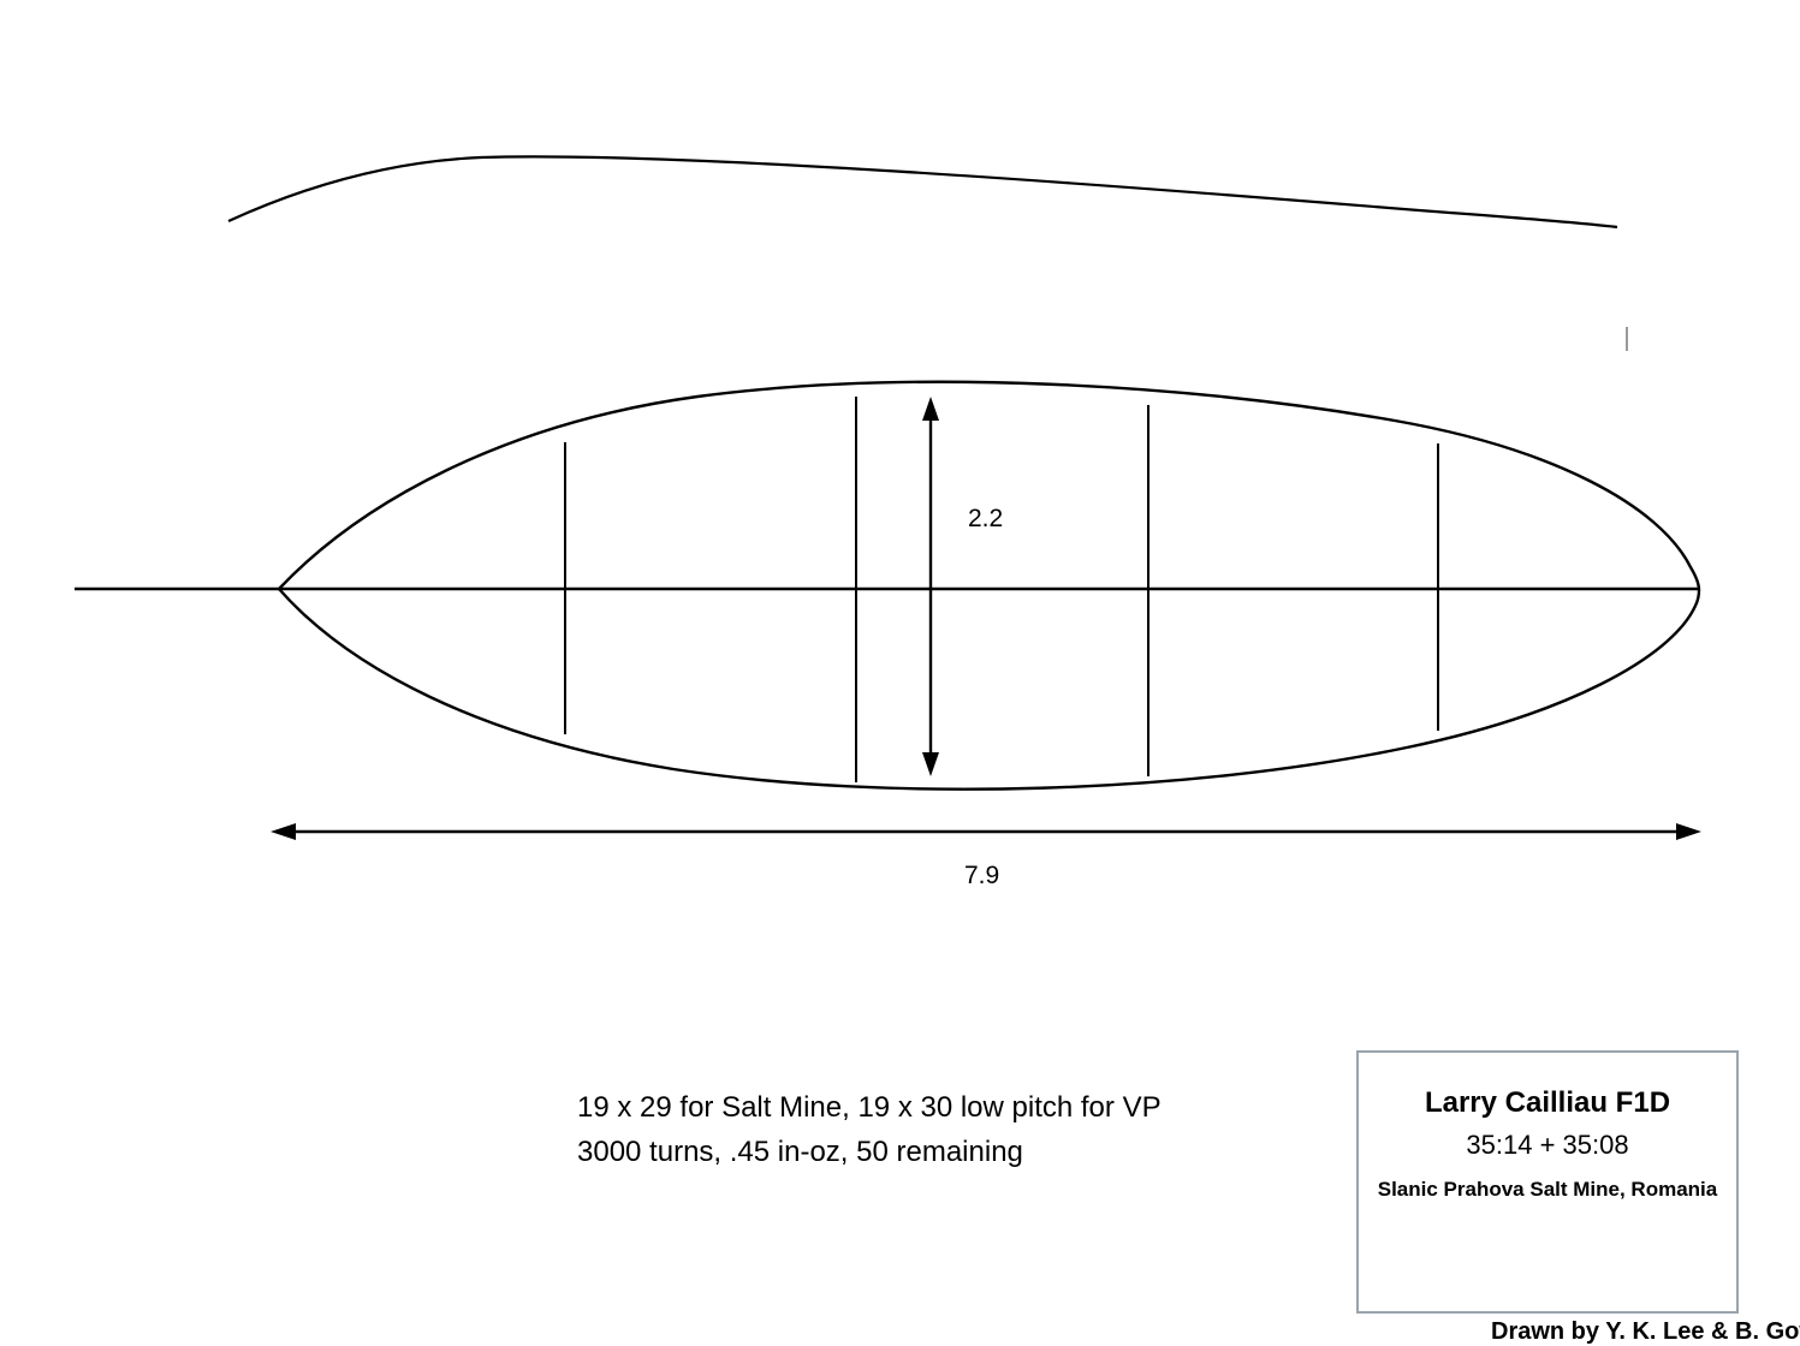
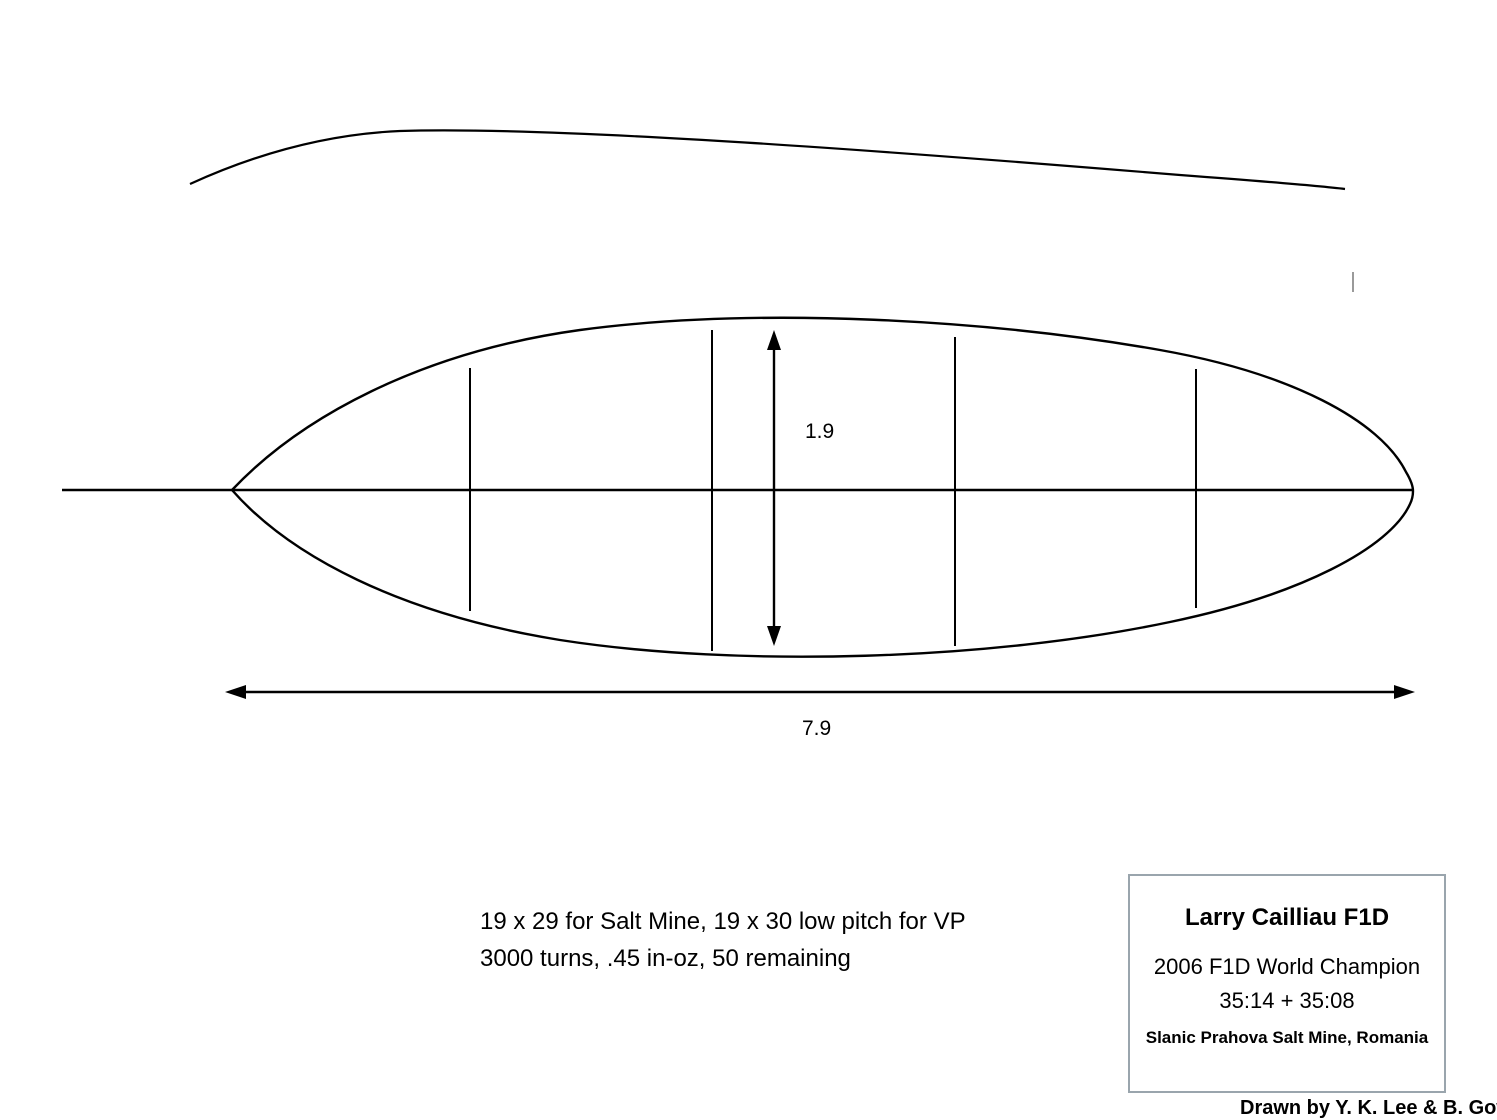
- 2.2
+ 1.9
  7.9
  19 x 29 for Salt Mine, 19 x 30 low pitch for VP
  3000 turns, .45 in-oz, 50 remaining
  Larry Cailliau F1D
+ 2006 F1D World Champion
  35:14 + 35:08
  Slanic Prahova Salt Mine, Romania
  Drawn by Y. K. Lee & B. Go
